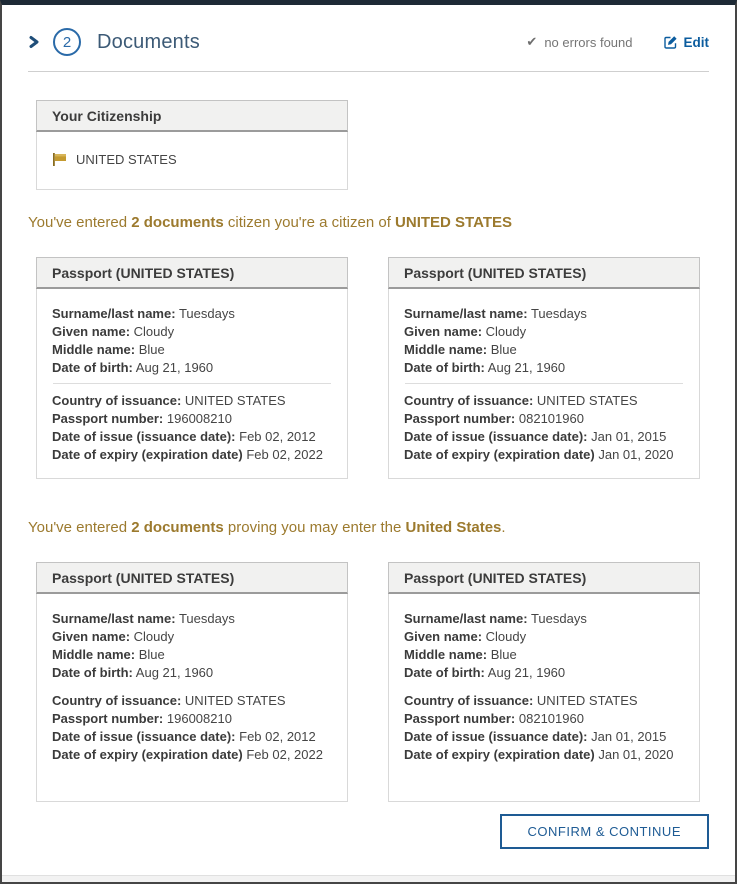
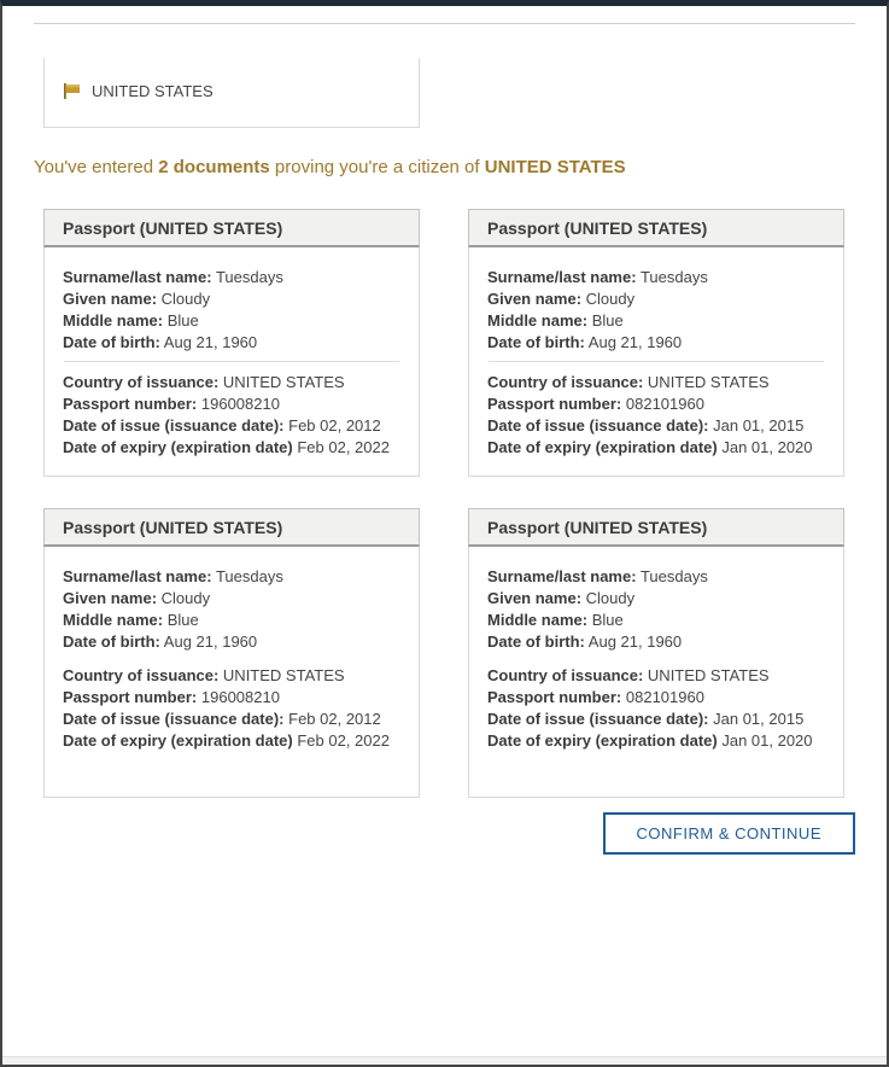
- 2
- Documents
- ✔
- no errors found
- Edit
- Your Citizenship
  UNITED STATES
- You've entered 2 documents citizen you're a citizen of UNITED STATES
+ You've entered 2 documents proving you're a citizen of UNITED STATES
  Passport (UNITED STATES)
  Surname/last name: Tuesdays
  Given name: Cloudy
  Middle name: Blue
  Date of birth: Aug 21, 1960
  Country of issuance: UNITED STATES
  Passport number: 196008210
  Date of issue (issuance date): Feb 02, 2012
  Date of expiry (expiration date) Feb 02, 2022
  Passport (UNITED STATES)
  Surname/last name: Tuesdays
  Given name: Cloudy
  Middle name: Blue
  Date of birth: Aug 21, 1960
  Country of issuance: UNITED STATES
  Passport number: 082101960
  Date of issue (issuance date): Jan 01, 2015
  Date of expiry (expiration date) Jan 01, 2020
- You've entered 2 documents proving you may enter the United States.
  Passport (UNITED STATES)
  Surname/last name: Tuesdays
  Given name: Cloudy
  Middle name: Blue
  Date of birth: Aug 21, 1960
  Country of issuance: UNITED STATES
  Passport number: 196008210
  Date of issue (issuance date): Feb 02, 2012
  Date of expiry (expiration date) Feb 02, 2022
  Passport (UNITED STATES)
  Surname/last name: Tuesdays
  Given name: Cloudy
  Middle name: Blue
  Date of birth: Aug 21, 1960
  Country of issuance: UNITED STATES
  Passport number: 082101960
  Date of issue (issuance date): Jan 01, 2015
  Date of expiry (expiration date) Jan 01, 2020
  CONFIRM & CONTINUE
